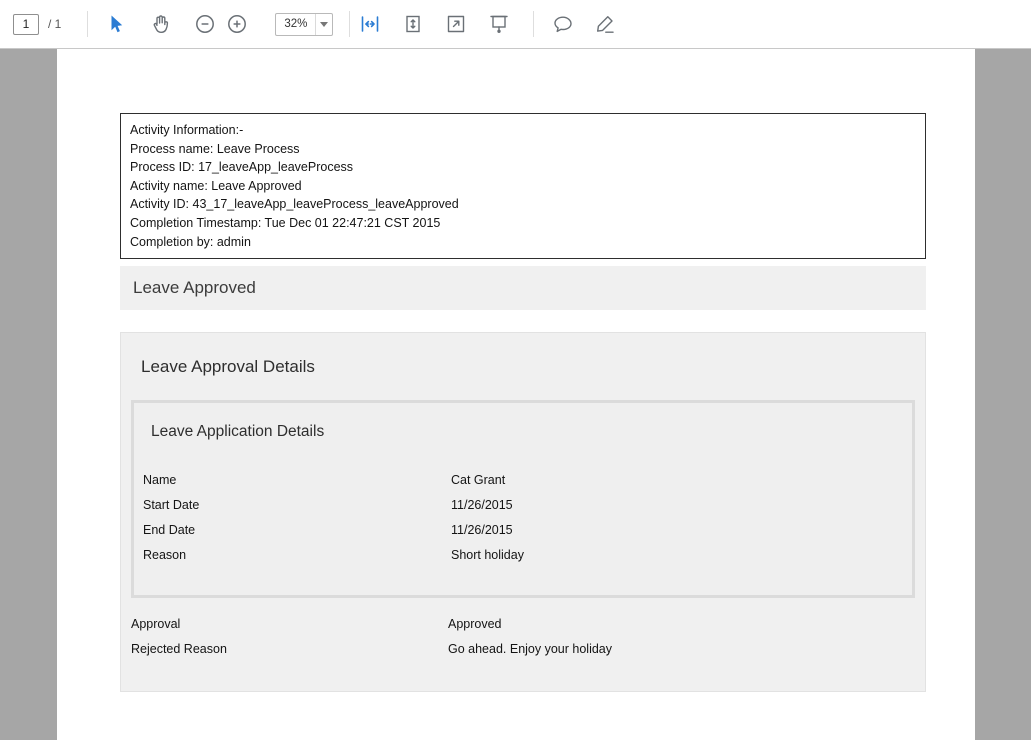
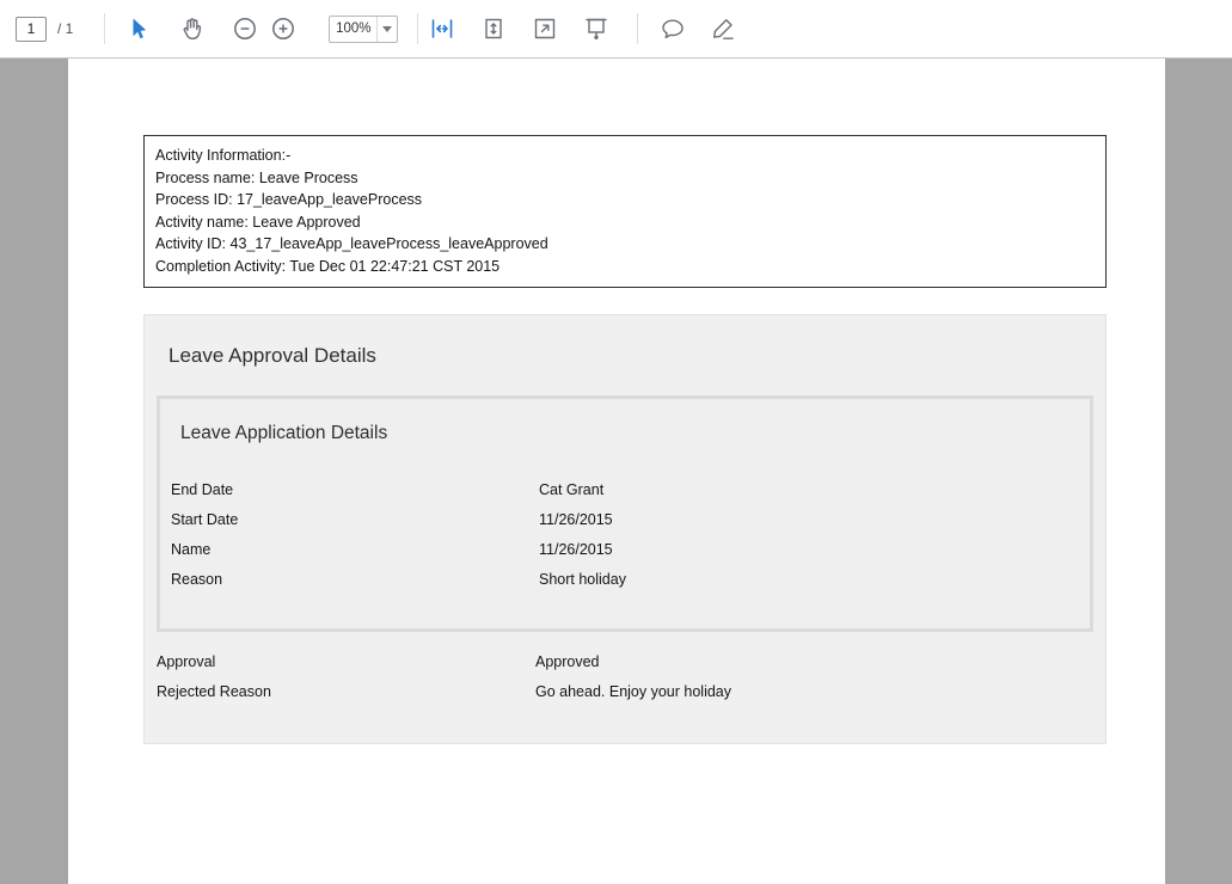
  1
  / 1
- 32%
+ 100%
  Activity Information:-
  Process name: Leave Process
  Process ID: 17_leaveApp_leaveProcess
  Activity name: Leave Approved
  Activity ID: 43_17_leaveApp_leaveProcess_leaveApproved
- Completion Timestamp: Tue Dec 01 22:47:21 CST 2015
+ Completion Activity: Tue Dec 01 22:47:21 CST 2015
- Completion by: admin
- Leave Approved
  Leave Approval Details
  Leave Application Details
- Name
+ End Date
  Cat Grant
  Start Date
  11/26/2015
- End Date
+ Name
  11/26/2015
  Reason
  Short holiday
  Approval
  Approved
  Rejected Reason
  Go ahead. Enjoy your holiday
